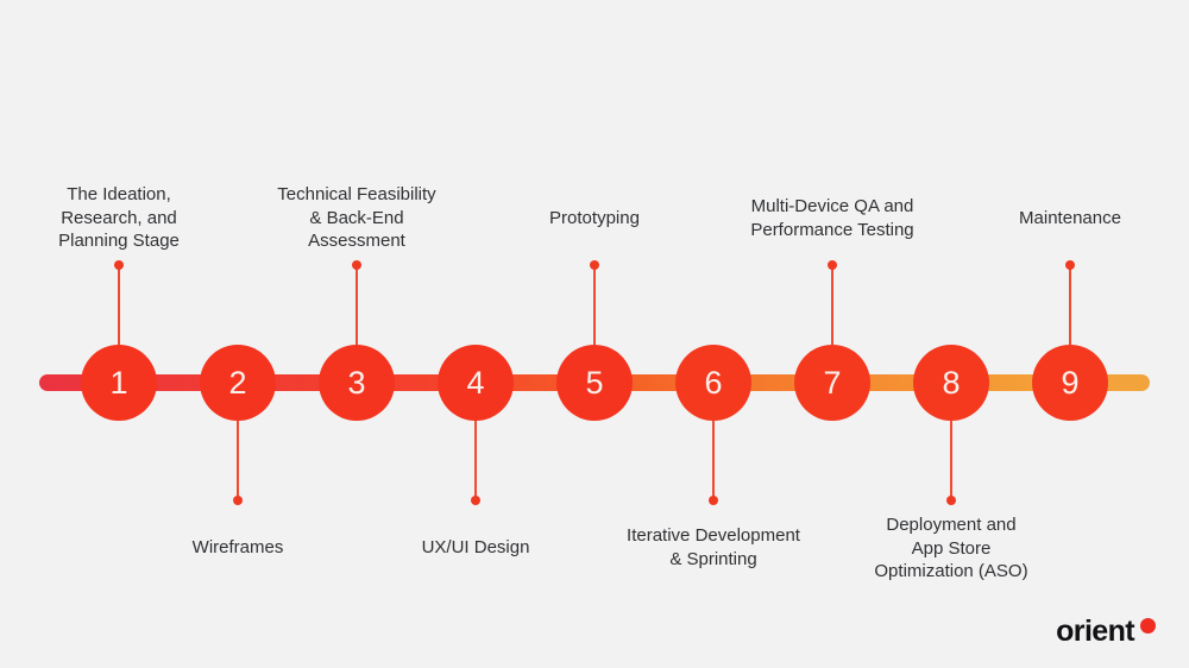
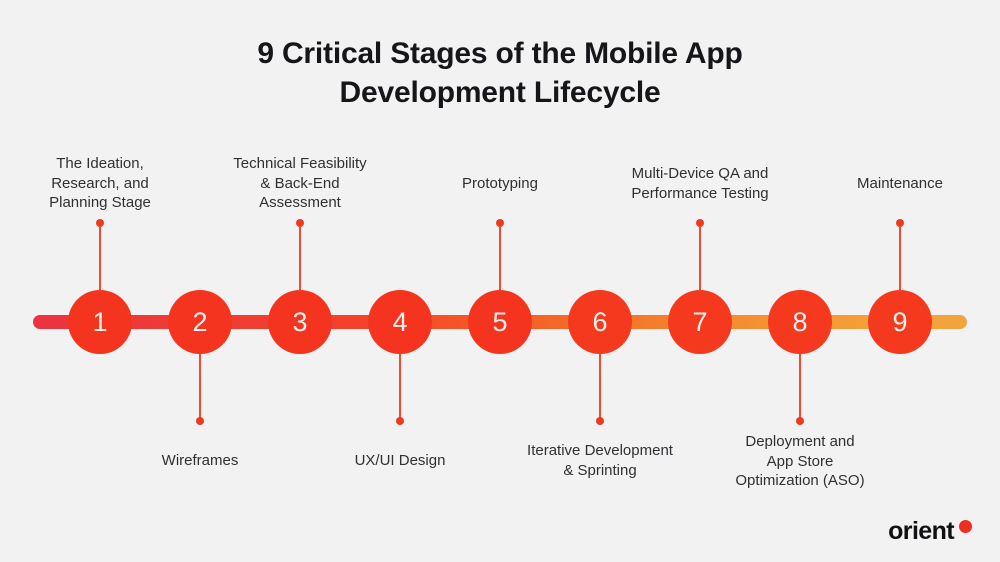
+ 9 Critical Stages of the Mobile App
+ Development Lifecycle
  The Ideation,
  Research, and
  Planning Stage
  1
  Wireframes
  2
  Technical Feasibility
  & Back-End
  Assessment
  3
  UX/UI Design
  4
  Prototyping
  5
  Iterative Development
  & Sprinting
  6
  Multi-Device QA and
  Performance Testing
  7
  Deployment and
  App Store
  Optimization (ASO)
  8
  Maintenance
  9
  orient
